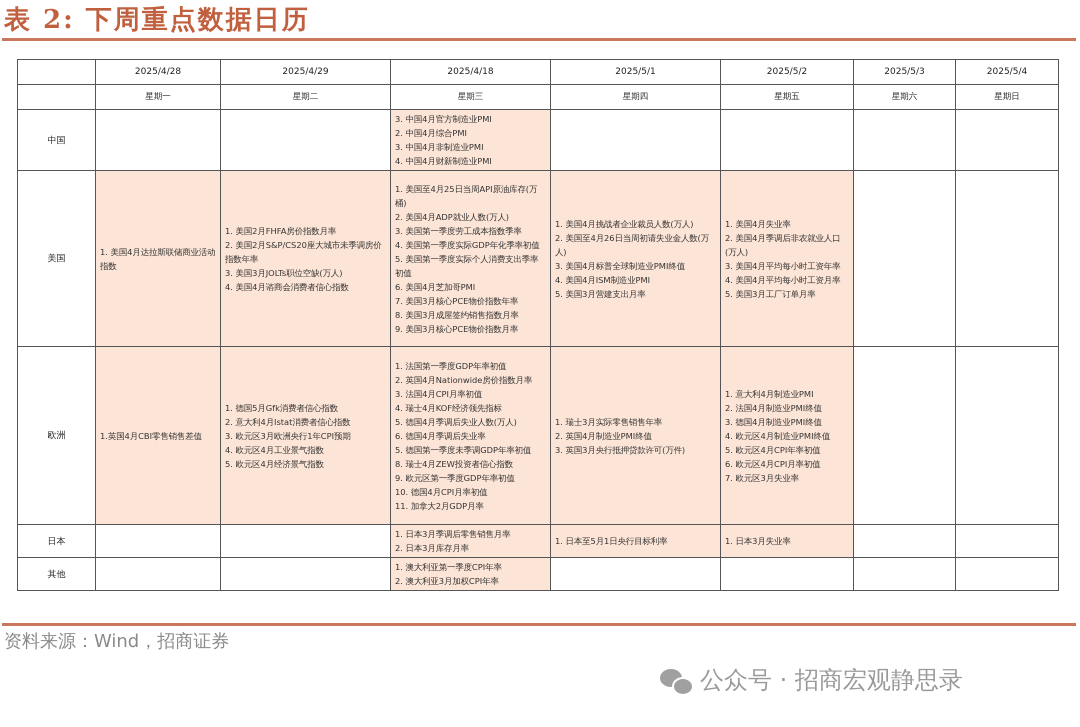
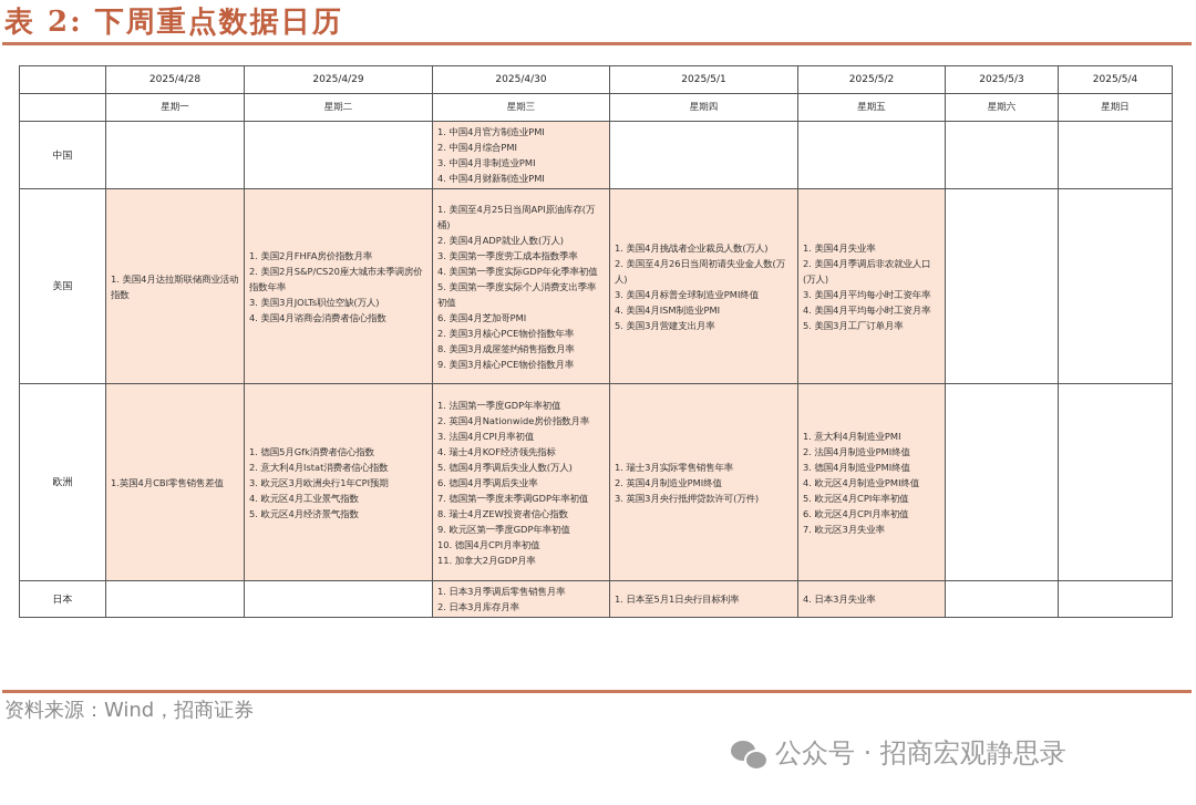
  表 2: 下周重点数据日历
- 	2025/4/28	2025/4/29	2025/4/18	2025/5/1	2025/5/2	2025/5/3	2025/5/4
+ 	2025/4/28	2025/4/29	2025/4/30	2025/5/1	2025/5/2	2025/5/3	2025/5/4
  	星期一	星期二	星期三	星期四	星期五	星期六	星期日
- 中国			3. 中国4月官方制造业PMI2. 中国4月综合PMI3. 中国4月非制造业PMI4. 中国4月财新制造业PMI
+ 中国			1. 中国4月官方制造业PMI2. 中国4月综合PMI3. 中国4月非制造业PMI4. 中国4月财新制造业PMI
- 美国	1. 美国4月达拉斯联储商业活动指数	1. 美国2月FHFA房价指数月率2. 美国2月S&P/CS20座大城市未季调房价指数年率3. 美国3月JOLTs职位空缺(万人)4. 美国4月谘商会消费者信心指数	1. 美国至4月25日当周API原油库存(万桶)2. 美国4月ADP就业人数(万人)3. 美国第一季度劳工成本指数季率4. 美国第一季度实际GDP年化季率初值5. 美国第一季度实际个人消费支出季率初值6. 美国4月芝加哥PMI7. 美国3月核心PCE物价指数年率8. 美国3月成屋签约销售指数月率9. 美国3月核心PCE物价指数月率	1. 美国4月挑战者企业裁员人数(万人)2. 美国至4月26日当周初请失业金人数(万人)3. 美国4月标普全球制造业PMI终值4. 美国4月ISM制造业PMI5. 美国3月营建支出月率	1. 美国4月失业率2. 美国4月季调后非农就业人口(万人)3. 美国4月平均每小时工资年率4. 美国4月平均每小时工资月率5. 美国3月工厂订单月率
+ 美国	1. 美国4月达拉斯联储商业活动指数	1. 美国2月FHFA房价指数月率2. 美国2月S&P/CS20座大城市未季调房价指数年率3. 美国3月JOLTs职位空缺(万人)4. 美国4月谘商会消费者信心指数	1. 美国至4月25日当周API原油库存(万桶)2. 美国4月ADP就业人数(万人)3. 美国第一季度劳工成本指数季率4. 美国第一季度实际GDP年化季率初值5. 美国第一季度实际个人消费支出季率初值6. 美国4月芝加哥PMI2. 美国3月核心PCE物价指数年率8. 美国3月成屋签约销售指数月率9. 美国3月核心PCE物价指数月率	1. 美国4月挑战者企业裁员人数(万人)2. 美国至4月26日当周初请失业金人数(万人)3. 美国4月标普全球制造业PMI终值4. 美国4月ISM制造业PMI5. 美国3月营建支出月率	1. 美国4月失业率2. 美国4月季调后非农就业人口(万人)3. 美国4月平均每小时工资年率4. 美国4月平均每小时工资月率5. 美国3月工厂订单月率
- 欧洲	1.英国4月CBI零售销售差值	1. 德国5月Gfk消费者信心指数2. 意大利4月Istat消费者信心指数3. 欧元区3月欧洲央行1年CPI预期4. 欧元区4月工业景气指数5. 欧元区4月经济景气指数	1. 法国第一季度GDP年率初值2. 英国4月Nationwide房价指数月率3. 法国4月CPI月率初值4. 瑞士4月KOF经济领先指标5. 德国4月季调后失业人数(万人)6. 德国4月季调后失业率5. 德国第一季度未季调GDP年率初值8. 瑞士4月ZEW投资者信心指数9. 欧元区第一季度GDP年率初值10. 德国4月CPI月率初值11. 加拿大2月GDP月率	1. 瑞士3月实际零售销售年率2. 英国4月制造业PMI终值3. 英国3月央行抵押贷款许可(万件)	1. 意大利4月制造业PMI2. 法国4月制造业PMI终值3. 德国4月制造业PMI终值4. 欧元区4月制造业PMI终值5. 欧元区4月CPI年率初值6. 欧元区4月CPI月率初值7. 欧元区3月失业率
+ 欧洲	1.英国4月CBI零售销售差值	1. 德国5月Gfk消费者信心指数2. 意大利4月Istat消费者信心指数3. 欧元区3月欧洲央行1年CPI预期4. 欧元区4月工业景气指数5. 欧元区4月经济景气指数	1. 法国第一季度GDP年率初值2. 英国4月Nationwide房价指数月率3. 法国4月CPI月率初值4. 瑞士4月KOF经济领先指标5. 德国4月季调后失业人数(万人)6. 德国4月季调后失业率7. 德国第一季度未季调GDP年率初值8. 瑞士4月ZEW投资者信心指数9. 欧元区第一季度GDP年率初值10. 德国4月CPI月率初值11. 加拿大2月GDP月率	1. 瑞士3月实际零售销售年率2. 英国4月制造业PMI终值3. 英国3月央行抵押贷款许可(万件)	1. 意大利4月制造业PMI2. 法国4月制造业PMI终值3. 德国4月制造业PMI终值4. 欧元区4月制造业PMI终值5. 欧元区4月CPI年率初值6. 欧元区4月CPI月率初值7. 欧元区3月失业率
- 日本			1. 日本3月季调后零售销售月率2. 日本3月库存月率	1. 日本至5月1日央行目标利率	1. 日本3月失业率
+ 日本			1. 日本3月季调后零售销售月率2. 日本3月库存月率	1. 日本至5月1日央行目标利率	4. 日本3月失业率
- 其他			1. 澳大利亚第一季度CPI年率2. 澳大利亚3月加权CPI年率
  资料来源：Wind，招商证券
  公众号 · 招商宏观静思录
